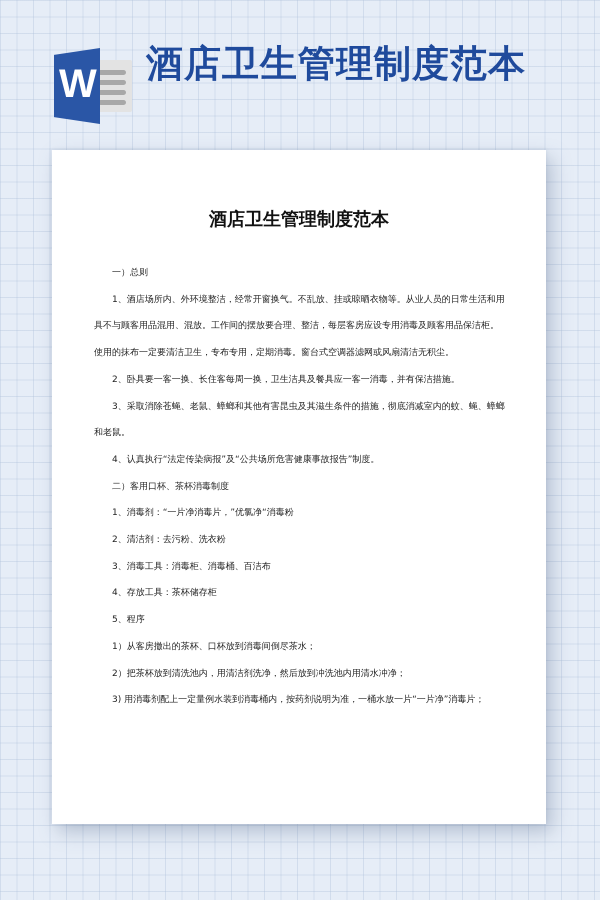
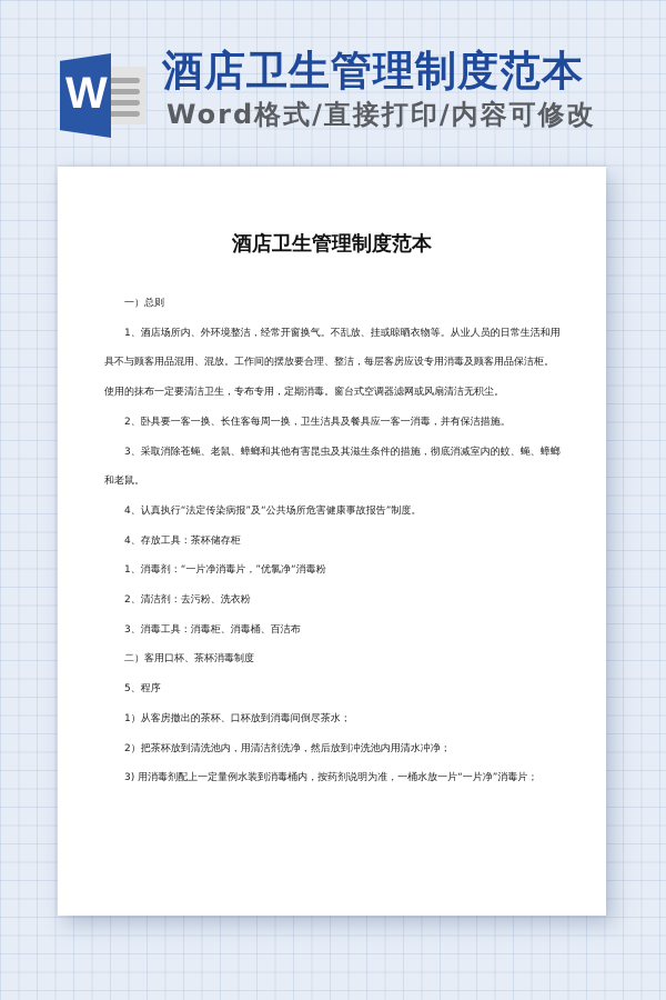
  W
  酒店卫生管理制度范本
+ Word格式/直接打印/内容可修改
  酒店卫生管理制度范本
  一）总则
  1、酒店场所内、外环境整洁，经常开窗换气。不乱放、挂或晾晒衣物等。从业人员的日常生活和用具不与顾客用品混用、混放。工作间的摆放要合理、整洁，每层客房应设专用消毒及顾客用品保洁柜。使用的抹布一定要清洁卫生，专布专用，定期消毒。窗台式空调器滤网或风扇清洁无积尘。
  2、卧具要一客一换、长住客每周一换，卫生洁具及餐具应一客一消毒，并有保洁措施。
  3、采取消除苍蝇、老鼠、蟑螂和其他有害昆虫及其滋生条件的措施，彻底消减室内的蚊、蝇、蟑螂和老鼠。
  4、认真执行“法定传染病报”及“公共场所危害健康事故报告”制度。
- 二）客用口杯、茶杯消毒制度
+ 4、存放工具：茶杯储存柜
  1、消毒剂：“一片净消毒片，”优氯净“消毒粉
  2、清洁剂：去污粉、洗衣粉
  3、消毒工具：消毒柜、消毒桶、百洁布
- 4、存放工具：茶杯储存柜
+ 二）客用口杯、茶杯消毒制度
  5、程序
  1）从客房撤出的茶杯、口杯放到消毒间倒尽茶水；
  2）把茶杯放到清洗池内，用清洁剂洗净，然后放到冲洗池内用清水冲净；
  3) 用消毒剂配上一定量例水装到消毒桶内，按药剂说明为准，一桶水放一片“一片净”消毒片；
